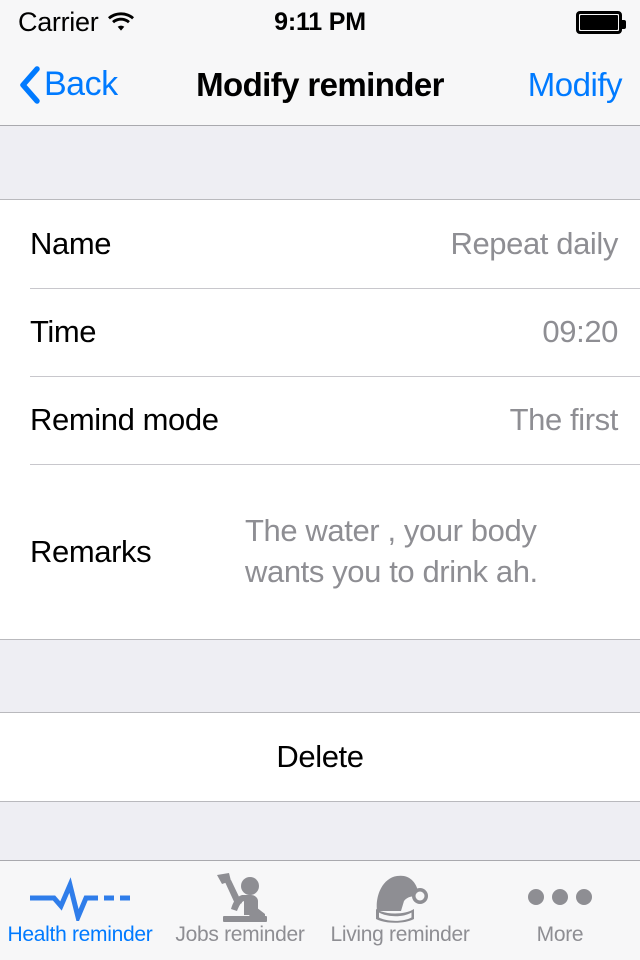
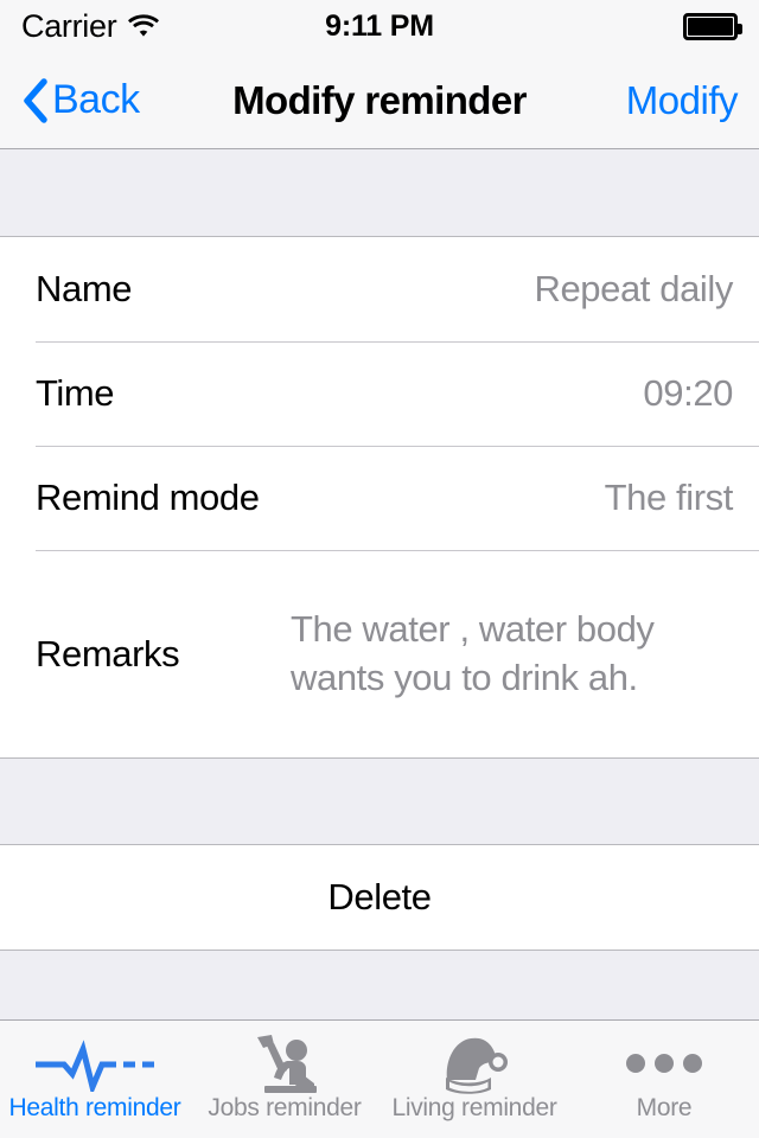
  Carrier
  9:11 PM
  Back
  Modify reminder
  Modify
  Name
  Repeat daily
  Time
  09:20
  Remind mode
  The first
  Remarks
- The water , your body wants you to drink ah.
+ The water , water body wants you to drink ah.
  Delete
  Health reminder
  Jobs reminder
  Living reminder
  More
